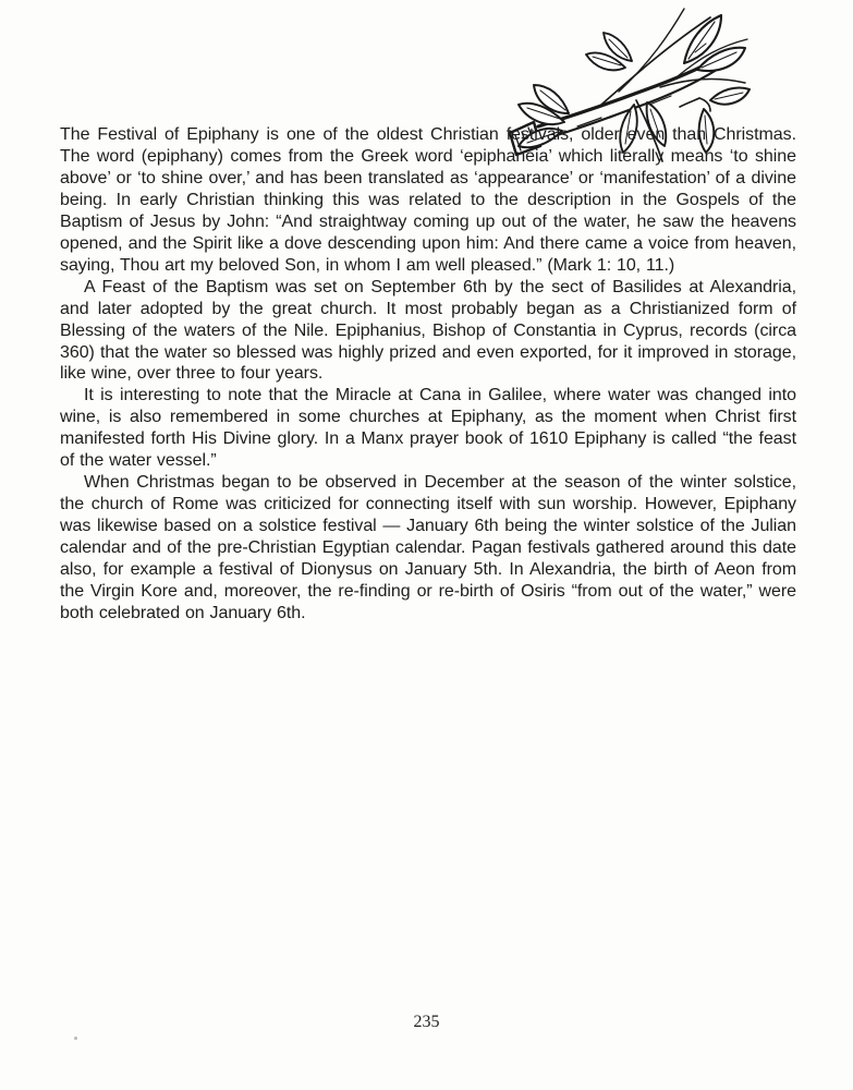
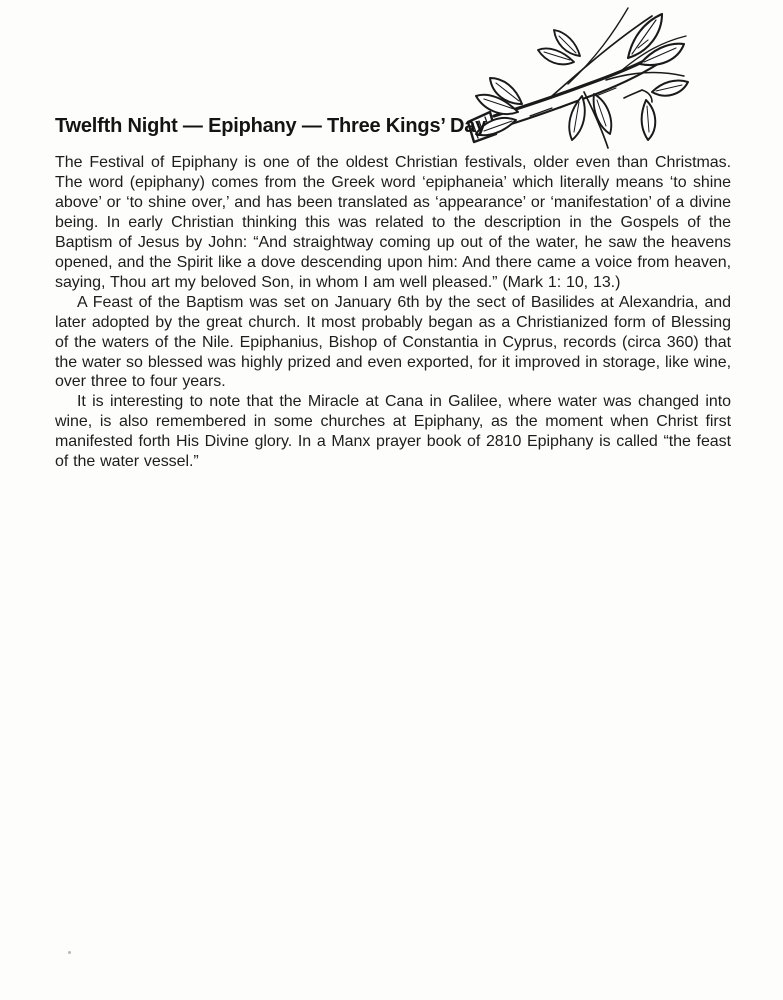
+ Twelfth Night — Epiphany — Three Kings’ Day
- The Festival of Epiphany is one of the oldest Christian festivals, older even than Christmas. The word (epiphany) comes from the Greek word ‘epiphaneia’ which literally means ‘to shine above’ or ‘to shine over,’ and has been translated as ‘appearance’ or ‘manifestation’ of a divine being. In early Christian thinking this was related to the description in the Gospels of the Baptism of Jesus by John: “And straightway coming up out of the water, he saw the heavens opened, and the Spirit like a dove descending upon him: And there came a voice from heaven, saying, Thou art my beloved Son, in whom I am well pleased.” (Mark 1: 10, 11.)
+ The Festival of Epiphany is one of the oldest Christian festivals, older even than Christmas. The word (epiphany) comes from the Greek word ‘epiphaneia’ which literally means ‘to shine above’ or ‘to shine over,’ and has been translated as ‘appearance’ or ‘manifestation’ of a divine being. In early Christian thinking this was related to the description in the Gospels of the Baptism of Jesus by John: “And straightway coming up out of the water, he saw the heavens opened, and the Spirit like a dove descending upon him: And there came a voice from heaven, saying, Thou art my beloved Son, in whom I am well pleased.” (Mark 1: 10, 13.)
- A Feast of the Baptism was set on September 6th by the sect of Basilides at Alexandria, and later adopted by the great church. It most probably began as a Christianized form of Blessing of the waters of the Nile. Epiphanius, Bishop of Constantia in Cyprus, records (circa 360) that the water so blessed was highly prized and even exported, for it improved in storage, like wine, over three to four years.
+ A Feast of the Baptism was set on January 6th by the sect of Basilides at Alexandria, and later adopted by the great church. It most probably began as a Christianized form of Blessing of the waters of the Nile. Epiphanius, Bishop of Constantia in Cyprus, records (circa 360) that the water so blessed was highly prized and even exported, for it improved in storage, like wine, over three to four years.
- It is interesting to note that the Miracle at Cana in Galilee, where water was changed into wine, is also remembered in some churches at Epiphany, as the moment when Christ first manifested forth His Divine glory. In a Manx prayer book of 1610 Epiphany is called “the feast of the water vessel.”
+ It is interesting to note that the Miracle at Cana in Galilee, where water was changed into wine, is also remembered in some churches at Epiphany, as the moment when Christ first manifested forth His Divine glory. In a Manx prayer book of 2810 Epiphany is called “the feast of the water vessel.”
- When Christmas began to be observed in December at the season of the winter solstice, the church of Rome was criticized for connecting itself with sun worship. However, Epiphany was likewise based on a solstice festival — January 6th being the winter solstice of the Julian calendar and of the pre-Christian Egyptian calendar. Pagan festivals gathered around this date also, for example a festival of Dionysus on January 5th. In Alexandria, the birth of Aeon from the Virgin Kore and, moreover, the re-finding or re-birth of Osiris “from out of the water,” were both celebrated on January 6th.
- 235
